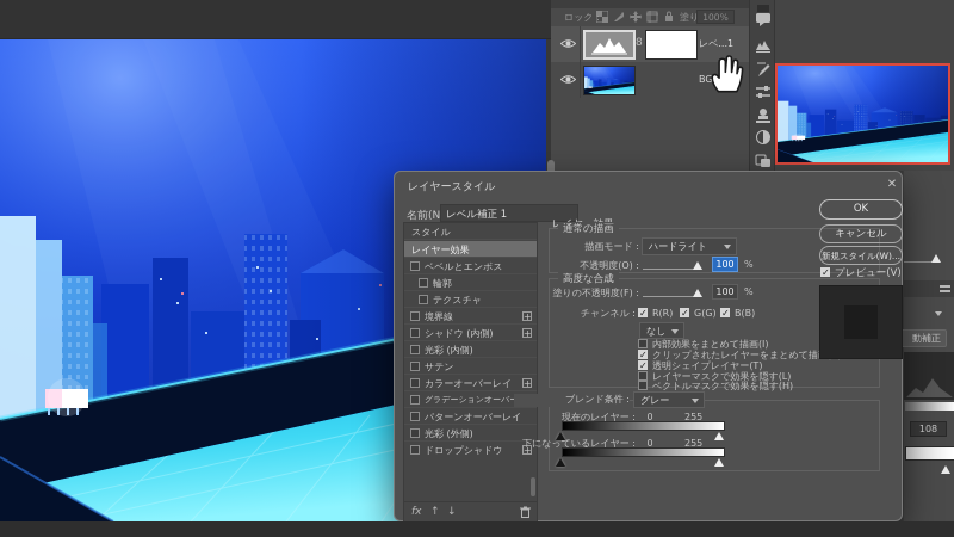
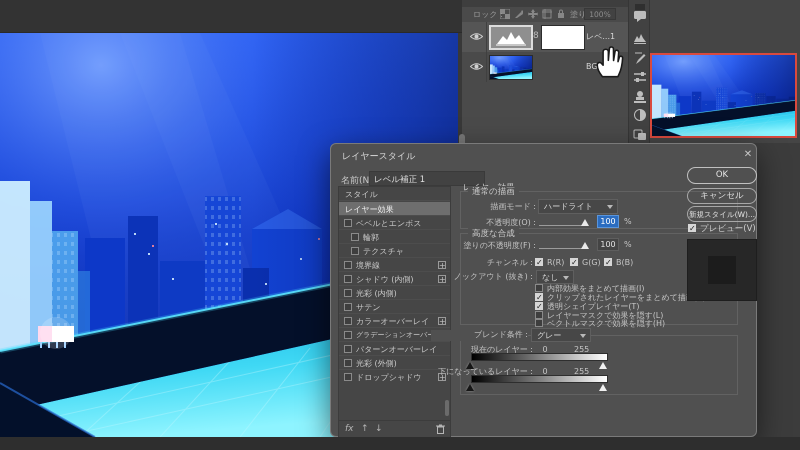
  ロック :
  100%
  8
  レベ...1
  BG
- 動補正
- 108
  レイヤースタイル
  ✕
  レベル補正 1
  スタイル
  レイヤー効果
  ベベルとエンボス
  輪郭
  テクスチャ
  境界線
  シャドウ (内側)
  光彩 (内側)
  サテン
  カラーオーバーレイ
  グラデーションオーバ
  パターンオーバーレイ
  光彩 (外側)
  ドロップシャドウ
  fx
  ↑
  ↓
  通常の描画
  描画モード :
  ハードライト
  不透明度(O) :
  100
  %
  高度な合成
  塗りの不透明度(F) :
  100
  %
  チャンネル :
  R(R)
  G(G)
  B(B)
+ ノックアウト (抜き) :
  なし
  内部効果をまとめて描画(I)
  クリップされたレイヤーをまとめて描
  透明シェイプレイヤー(T)
  レイヤーマスクで効果を隠す(L)
  ベクトルマスクで効果を隠す(H)
  ブレンド条件 :
  グレー
  現在のレイヤー :
  0
  255
  下になっているレイヤー :
  0
  255
  OK
  キャンセル
  新規スタイル(W)...
  プレビュー(V)
